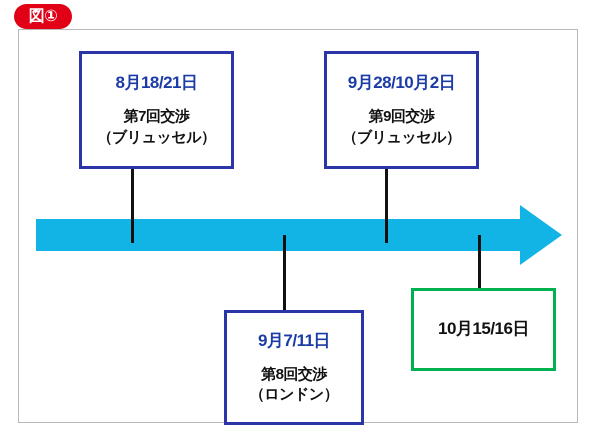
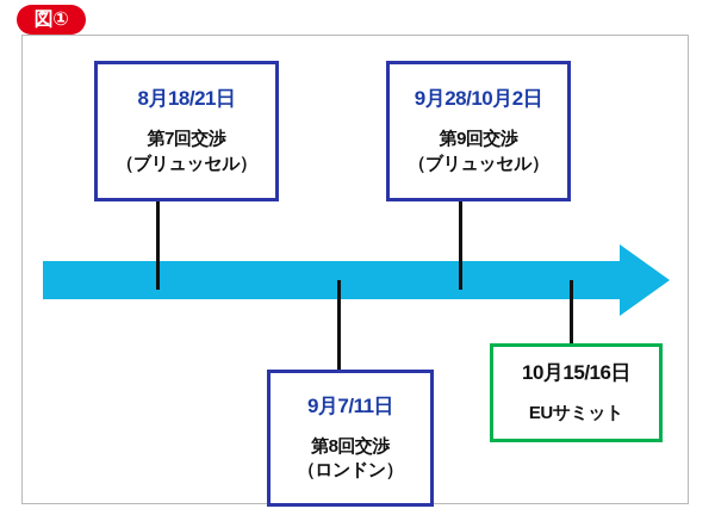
  図①
  8月18/21日
  第7回交渉
  （ブリュッセル）
  9月28/10月2日
  第9回交渉
  （ブリュッセル）
  9月7/11日
  第8回交渉
  （ロンドン）
  10月15/16日
+ EUサミット
